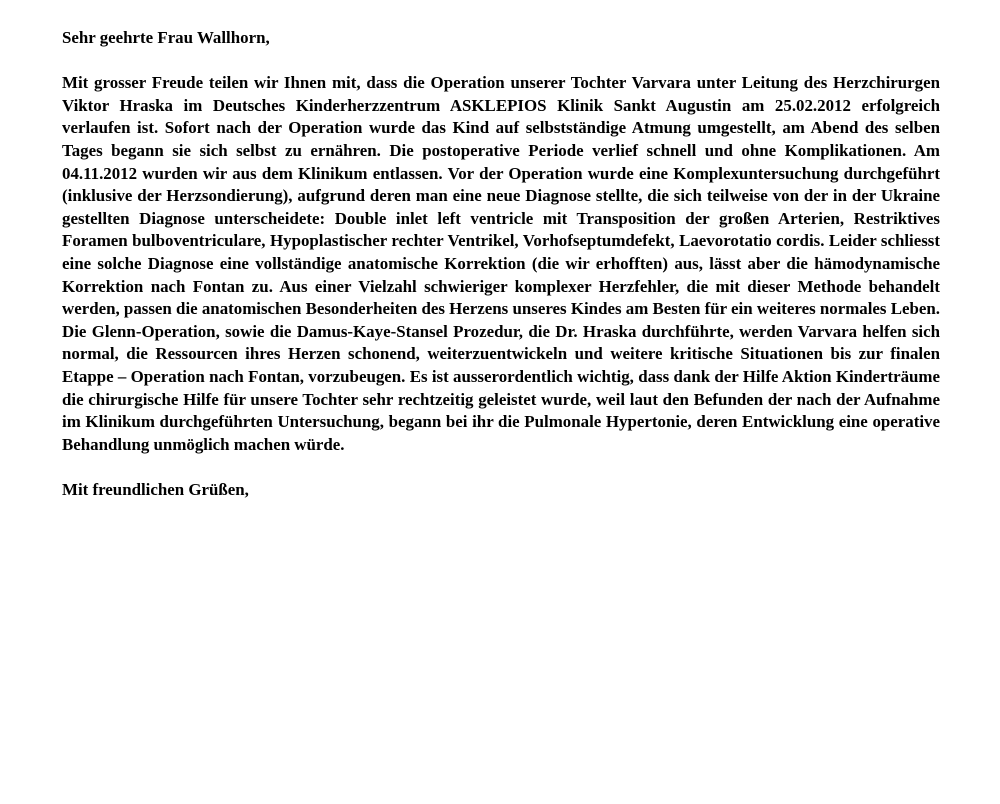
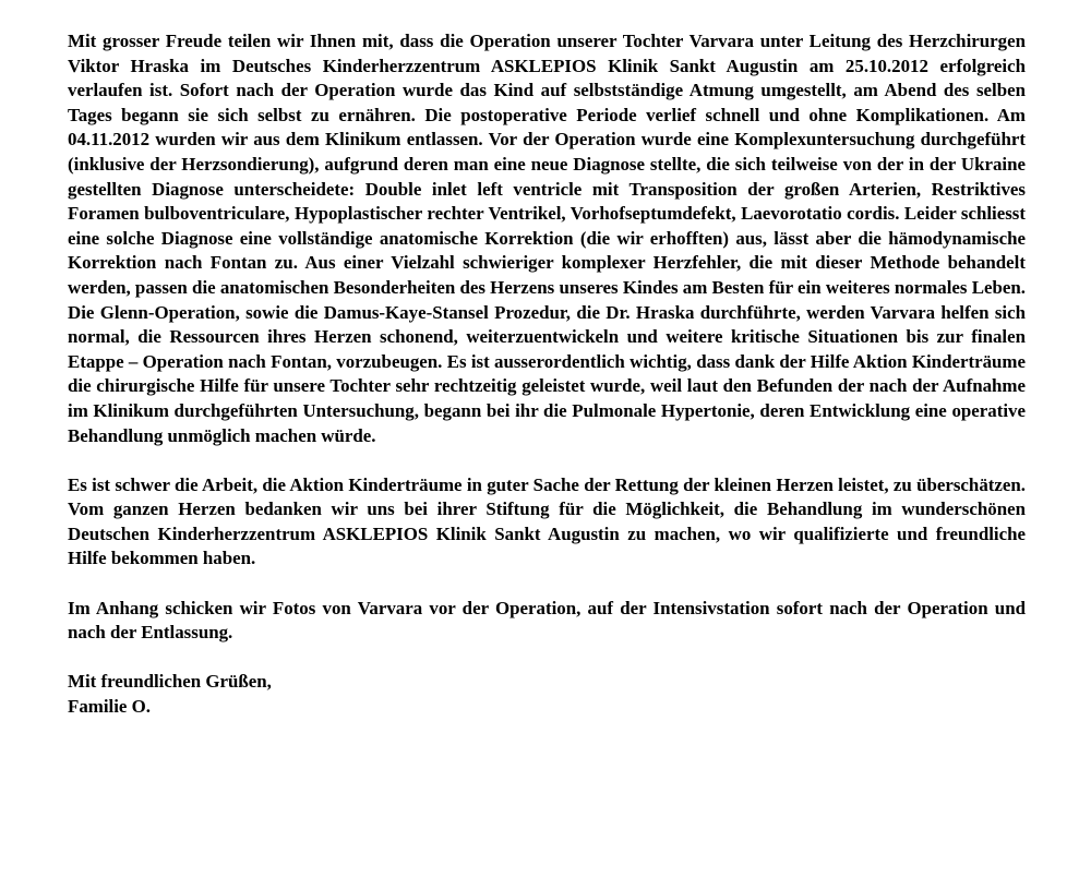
- Sehr geehrte Frau Wallhorn,
- Mit grosser Freude teilen wir Ihnen mit, dass die Operation unserer Tochter Varvara unter Leitung des Herzchirurgen Viktor Hraska im Deutsches Kinderherzzentrum ASKLEPIOS Klinik Sankt Augustin am 25.02.2012 erfolgreich verlaufen ist. Sofort nach der Operation wurde das Kind auf selbstständige Atmung umgestellt, am Abend des selben Tages begann sie sich selbst zu ernähren. Die postoperative Periode verlief schnell und ohne Komplikationen. Am 04.11.2012 wurden wir aus dem Klinikum entlassen. Vor der Operation wurde eine Komplexuntersuchung durchgeführt (inklusive der Herzsondierung), aufgrund deren man eine neue Diagnose stellte, die sich teilweise von der in der Ukraine gestellten Diagnose unterscheidete: Double inlet left ventricle mit Transposition der großen Arterien, Restriktives Foramen bulboventriculare, Hypoplastischer rechter Ventrikel, Vorhofseptumdefekt, Laevorotatio cordis. Leider schliesst eine solche Diagnose eine vollständige anatomische Korrektion (die wir erhofften) aus, lässt aber die hämodynamische Korrektion nach Fontan zu. Aus einer Vielzahl schwieriger komplexer Herzfehler, die mit dieser Methode behandelt werden, passen die anatomischen Besonderheiten des Herzens unseres Kindes am Besten für ein weiteres normales Leben. Die Glenn-Operation, sowie die Damus-Kaye-Stansel Prozedur, die Dr. Hraska durchführte, werden Varvara helfen sich normal, die Ressourcen ihres Herzen schonend, weiterzuentwickeln und weitere kritische Situationen bis zur finalen Etappe – Operation nach Fontan, vorzubeugen. Es ist ausserordentlich wichtig, dass dank der Hilfe Aktion Kinderträume die chirurgische Hilfe für unsere Tochter sehr rechtzeitig geleistet wurde, weil laut den Befunden der nach der Aufnahme im Klinikum durchgeführten Untersuchung, begann bei ihr die Pulmonale Hypertonie, deren Entwicklung eine operative Behandlung unmöglich machen würde.
+ Mit grosser Freude teilen wir Ihnen mit, dass die Operation unserer Tochter Varvara unter Leitung des Herzchirurgen Viktor Hraska im Deutsches Kinderherzzentrum ASKLEPIOS Klinik Sankt Augustin am 25.10.2012 erfolgreich verlaufen ist. Sofort nach der Operation wurde das Kind auf selbstständige Atmung umgestellt, am Abend des selben Tages begann sie sich selbst zu ernähren. Die postoperative Periode verlief schnell und ohne Komplikationen. Am 04.11.2012 wurden wir aus dem Klinikum entlassen. Vor der Operation wurde eine Komplexuntersuchung durchgeführt (inklusive der Herzsondierung), aufgrund deren man eine neue Diagnose stellte, die sich teilweise von der in der Ukraine gestellten Diagnose unterscheidete: Double inlet left ventricle mit Transposition der großen Arterien, Restriktives Foramen bulboventriculare, Hypoplastischer rechter Ventrikel, Vorhofseptumdefekt, Laevorotatio cordis. Leider schliesst eine solche Diagnose eine vollständige anatomische Korrektion (die wir erhofften) aus, lässt aber die hämodynamische Korrektion nach Fontan zu. Aus einer Vielzahl schwieriger komplexer Herzfehler, die mit dieser Methode behandelt werden, passen die anatomischen Besonderheiten des Herzens unseres Kindes am Besten für ein weiteres normales Leben. Die Glenn-Operation, sowie die Damus-Kaye-Stansel Prozedur, die Dr. Hraska durchführte, werden Varvara helfen sich normal, die Ressourcen ihres Herzen schonend, weiterzuentwickeln und weitere kritische Situationen bis zur finalen Etappe – Operation nach Fontan, vorzubeugen. Es ist ausserordentlich wichtig, dass dank der Hilfe Aktion Kinderträume die chirurgische Hilfe für unsere Tochter sehr rechtzeitig geleistet wurde, weil laut den Befunden der nach der Aufnahme im Klinikum durchgeführten Untersuchung, begann bei ihr die Pulmonale Hypertonie, deren Entwicklung eine operative Behandlung unmöglich machen würde.
+ Es ist schwer die Arbeit, die Aktion Kinderträume in guter Sache der Rettung der kleinen Herzen leistet, zu überschätzen. Vom ganzen Herzen bedanken wir uns bei ihrer Stiftung für die Möglichkeit, die Behandlung im wunderschönen Deutschen Kinderherzzentrum ASKLEPIOS Klinik Sankt Augustin zu machen, wo wir qualifizierte und freundliche Hilfe bekommen haben.
+ Im Anhang schicken wir Fotos von Varvara vor der Operation, auf der Intensivstation sofort nach der Operation und nach der Entlassung.
  Mit freundlichen Grüßen,
+ Familie O.
